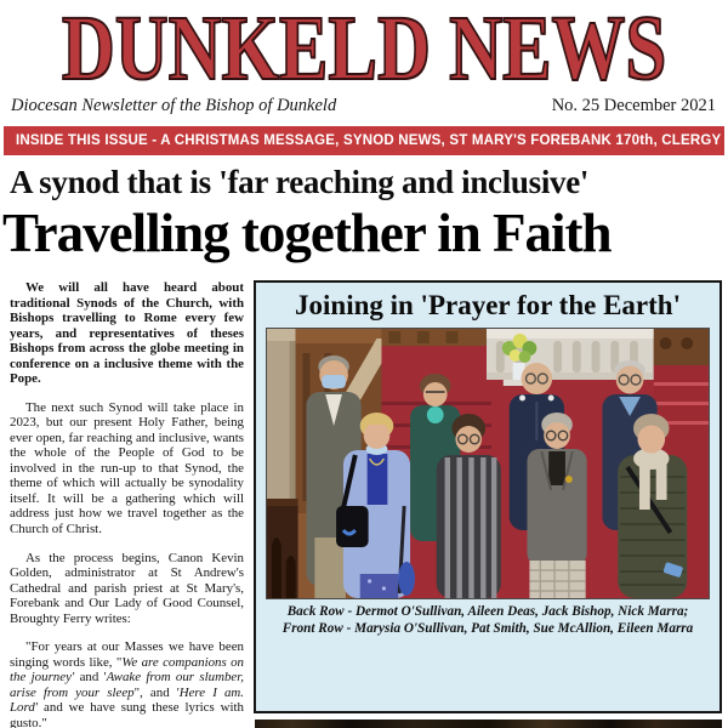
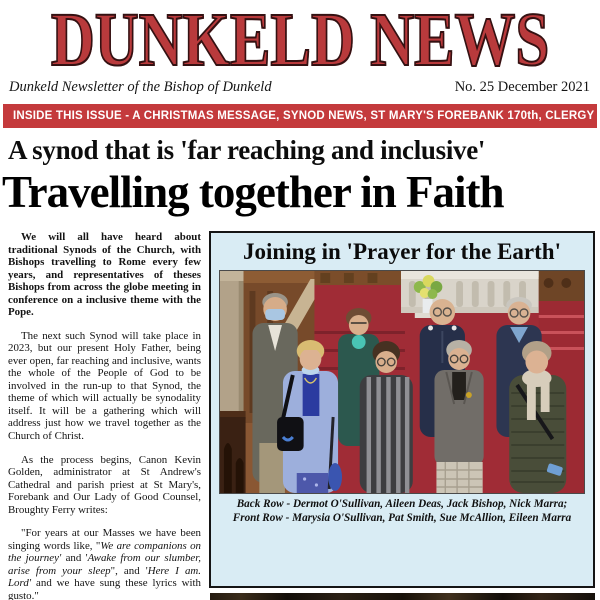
  DUNKELD NEWS
- Diocesan Newsletter of the Bishop of Dunkeld
+ Dunkeld Newsletter of the Bishop of Dunkeld
  No. 25 December 2021
  INSIDE THIS ISSUE - A CHRISTMAS MESSAGE, SYNOD NEWS, ST MARY'S FOREBANK 170th, CLERGY
  A synod that is 'far reaching and inclusive'
  Travelling together in Faith
  We will all have heard about traditional Synods of the Church, with Bishops travelling to Rome every few years, and representatives of theses Bishops from across the globe meeting in conference on a inclusive theme with the Pope.
  The next such Synod will take place in 2023, but our present Holy Father, being ever open, far reaching and inclusive, wants the whole of the People of God to be involved in the run-up to that Synod, the theme of which will actually be synodality itself. It will be a gathering which will address just how we travel together as the Church of Christ.
  As the process begins, Canon Kevin Golden, administrator at St Andrew's Cathedral and parish priest at St Mary's, Forebank and Our Lady of Good Counsel, Broughty Ferry writes:
  "For years at our Masses we have been singing words like, "We are companions on the journey' and 'Awake from our slumber, arise from your sleep", and 'Here I am. Lord' and we have sung these lyrics with gusto."
  Joining in 'Prayer for the Earth'
  Back Row - Dermot O'Sullivan, Aileen Deas, Jack Bishop, Nick Marra;
  Front Row - Marysia O'Sullivan, Pat Smith, Sue McAllion, Eileen Marra
